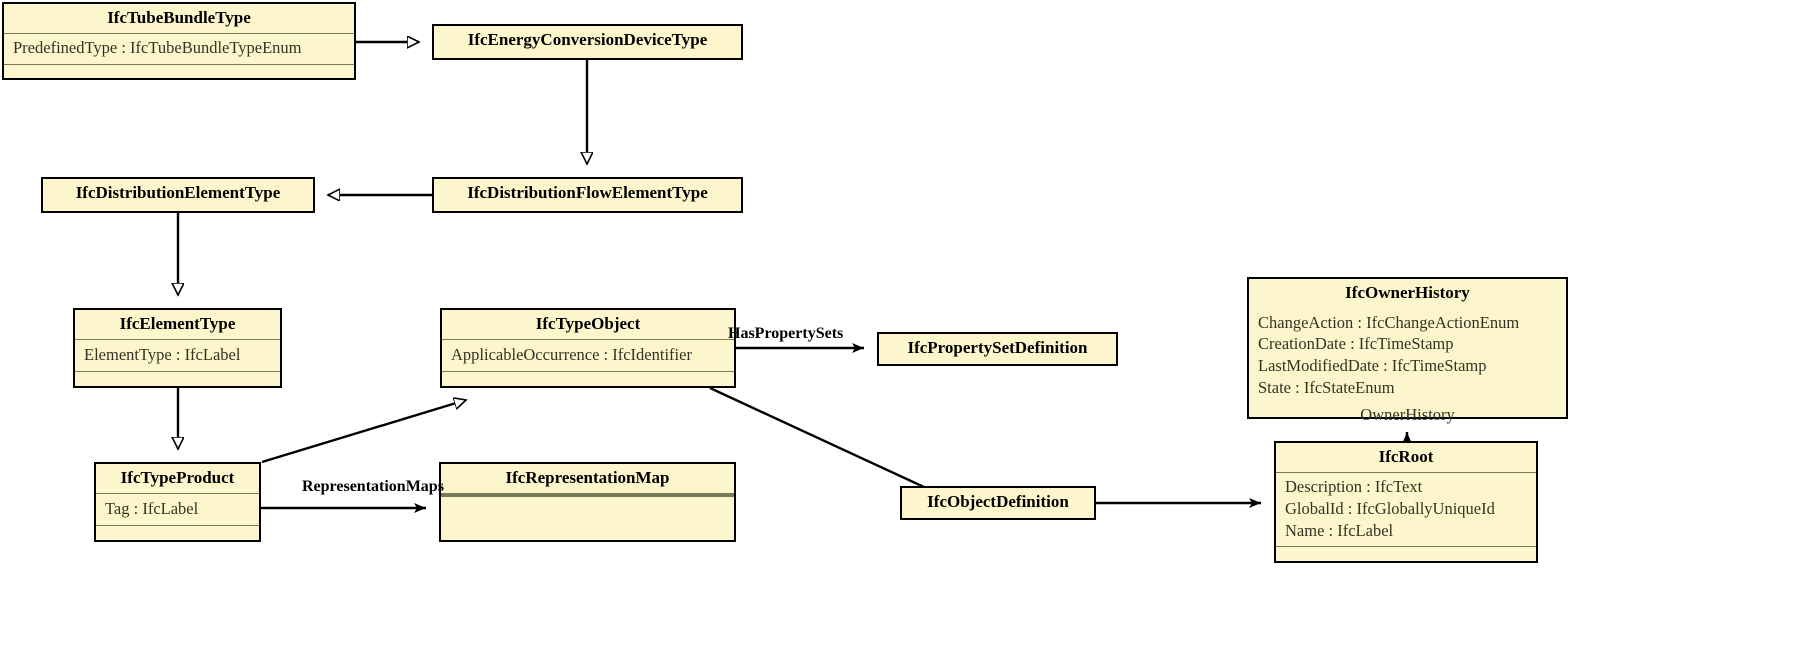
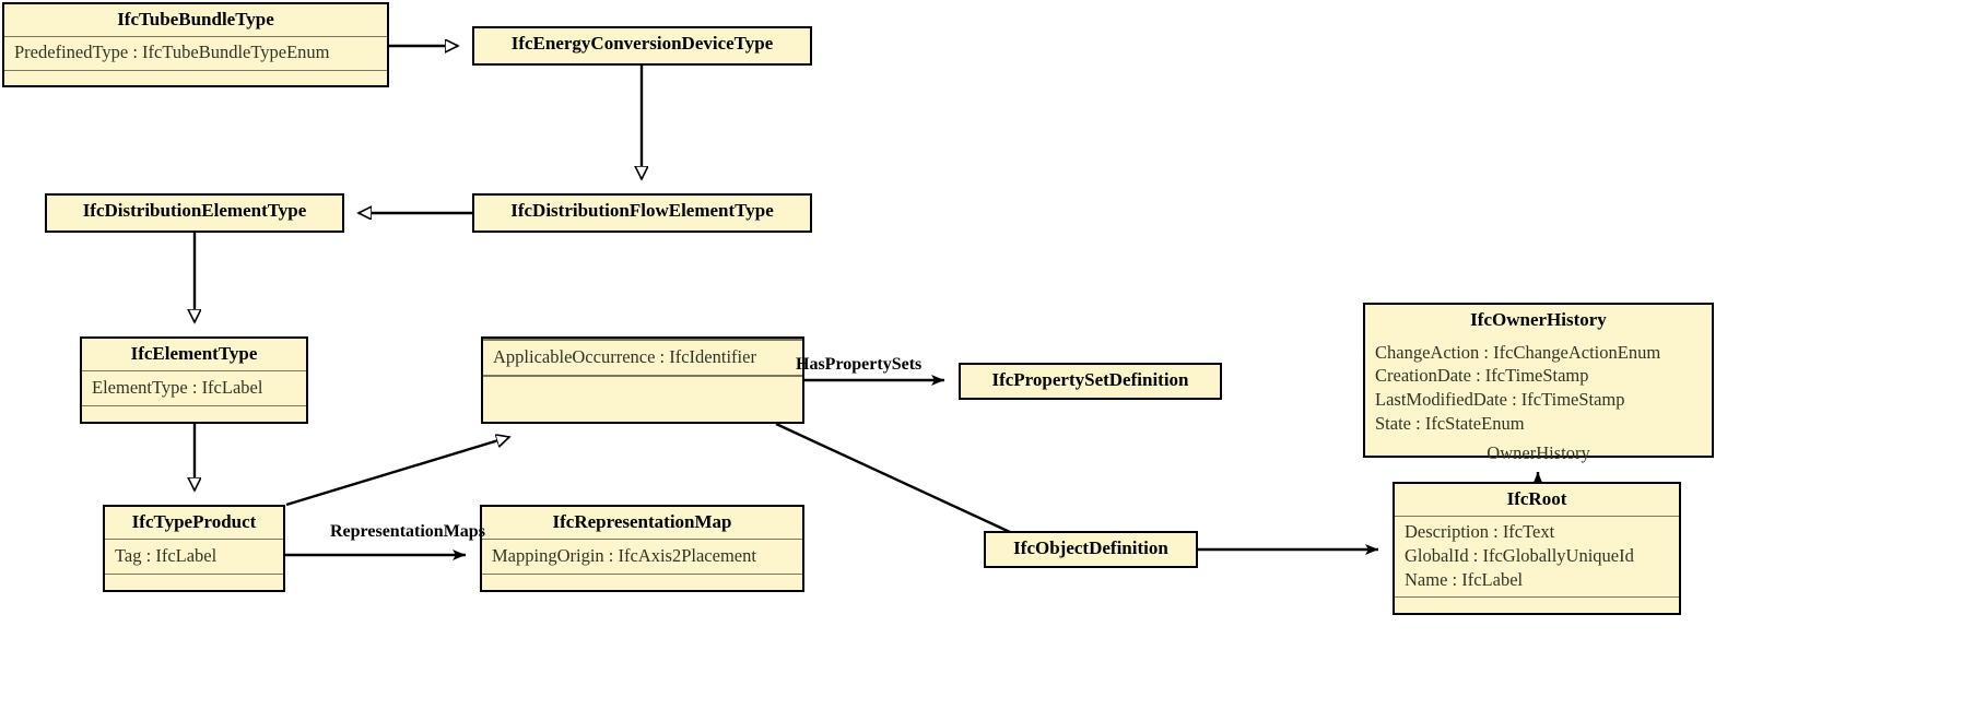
  IfcTubeBundleType
  PredefinedType : IfcTubeBundleTypeEnum
  IfcEnergyConversionDeviceType
  IfcDistributionElementType
  IfcDistributionFlowElementType
  IfcElementType
  ElementType : IfcLabel
- IfcTypeObject
  ApplicableOccurrence : IfcIdentifier
  IfcPropertySetDefinition
  IfcOwnerHistory
  ChangeAction : IfcChangeActionEnum
  CreationDate : IfcTimeStamp
  LastModifiedDate : IfcTimeStamp
  State : IfcStateEnum
  OwnerHistory
  IfcTypeProduct
  Tag : IfcLabel
  IfcRepresentationMap
+ MappingOrigin : IfcAxis2Placement
  IfcObjectDefinition
  IfcRoot
  Description : IfcText
  GlobalId : IfcGloballyUniqueId
  Name : IfcLabel
  HasPropertySets
  RepresentationMaps
